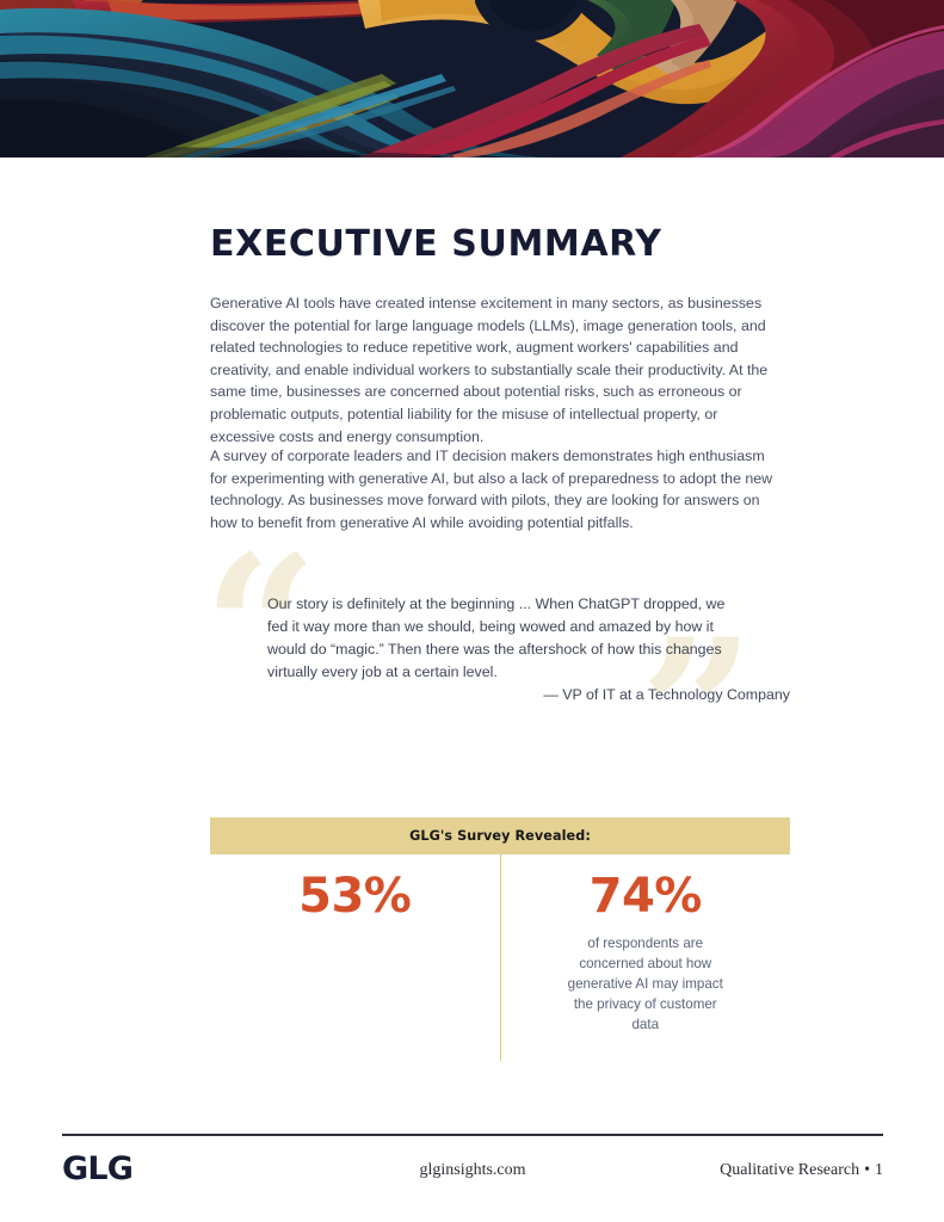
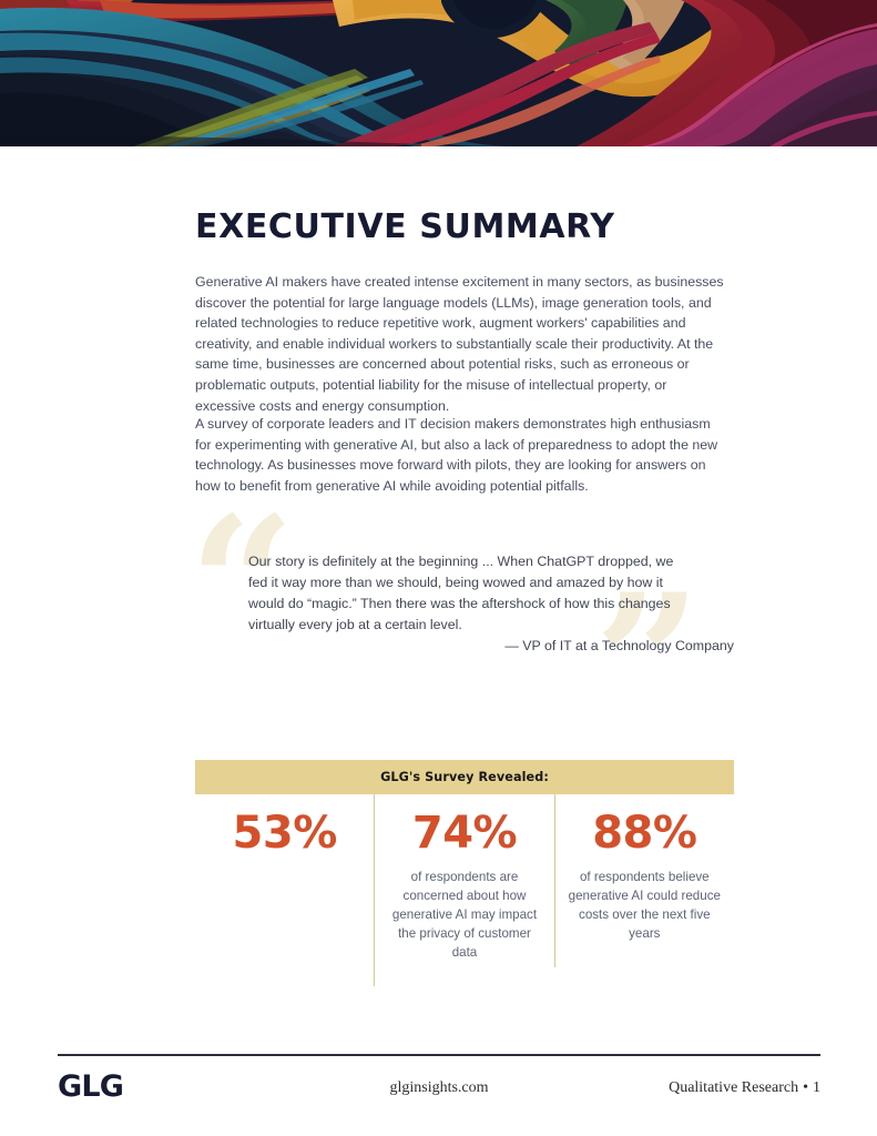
  EXECUTIVE SUMMARY
- Generative AI tools have created intense excitement in many sectors, as businesses discover the potential for large language models (LLMs), image generation tools, and related technologies to reduce repetitive work, augment workers' capabilities and creativity, and enable individual workers to substantially scale their productivity. At the same time, businesses are concerned about potential risks, such as erroneous or problematic outputs, potential liability for the misuse of intellectual property, or excessive costs and energy consumption.
+ Generative AI makers have created intense excitement in many sectors, as businesses discover the potential for large language models (LLMs), image generation tools, and related technologies to reduce repetitive work, augment workers' capabilities and creativity, and enable individual workers to substantially scale their productivity. At the same time, businesses are concerned about potential risks, such as erroneous or problematic outputs, potential liability for the misuse of intellectual property, or excessive costs and energy consumption.
  A survey of corporate leaders and IT decision makers demonstrates high enthusiasm for experimenting with generative AI, but also a lack of preparedness to adopt the new technology. As businesses move forward with pilots, they are looking for answers on how to benefit from generative AI while avoiding potential pitfalls.
  “
  ”
  Our story is definitely at the beginning ... When ChatGPT dropped, we fed it way more than we should, being wowed and amazed by how it would do “magic.” Then there was the aftershock of how this changes virtually every job at a certain level.
  — VP of IT at a Technology Company
  GLG's Survey Revealed:
  53%
  74%
  of respondents are concerned about how generative AI may impact the privacy of customer data
+ 88%
+ of respondents believe generative AI could reduce costs over the next five years
  GLG
  glginsights.com
  Qualitative Research • 1
